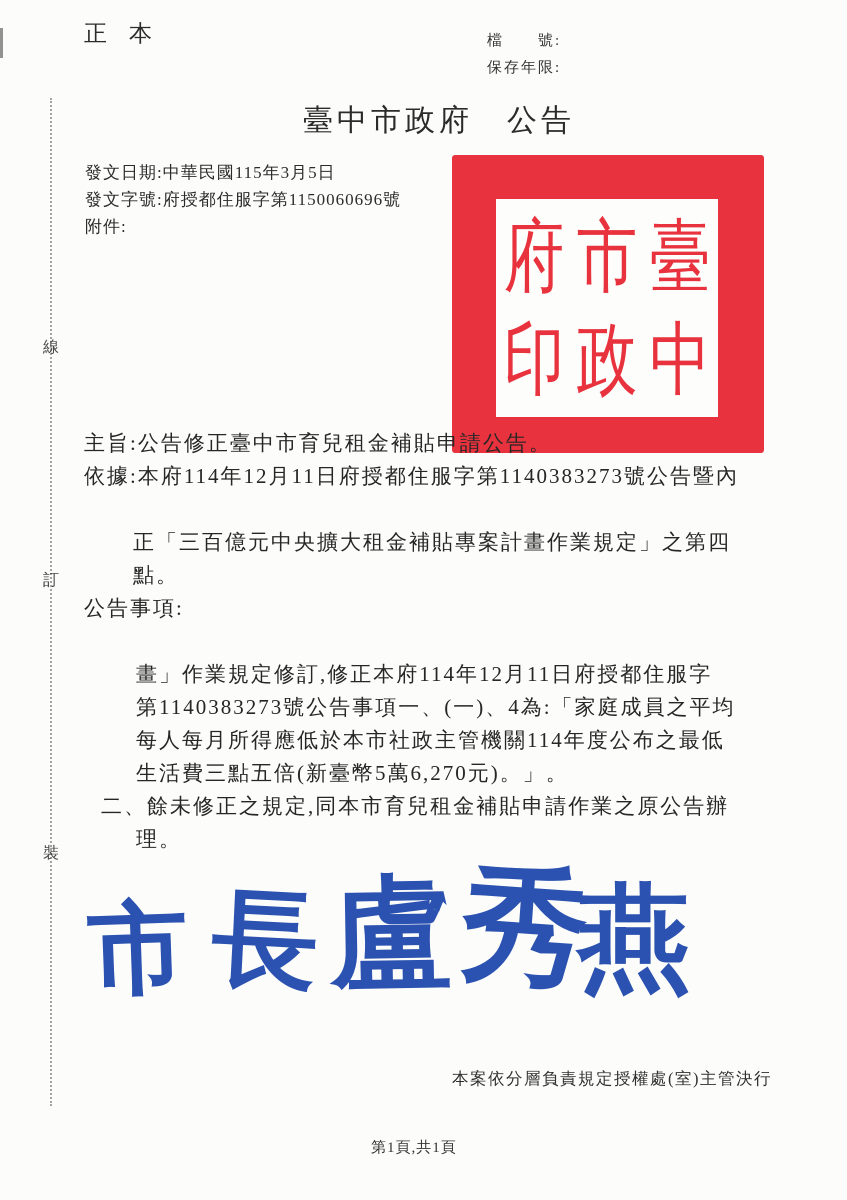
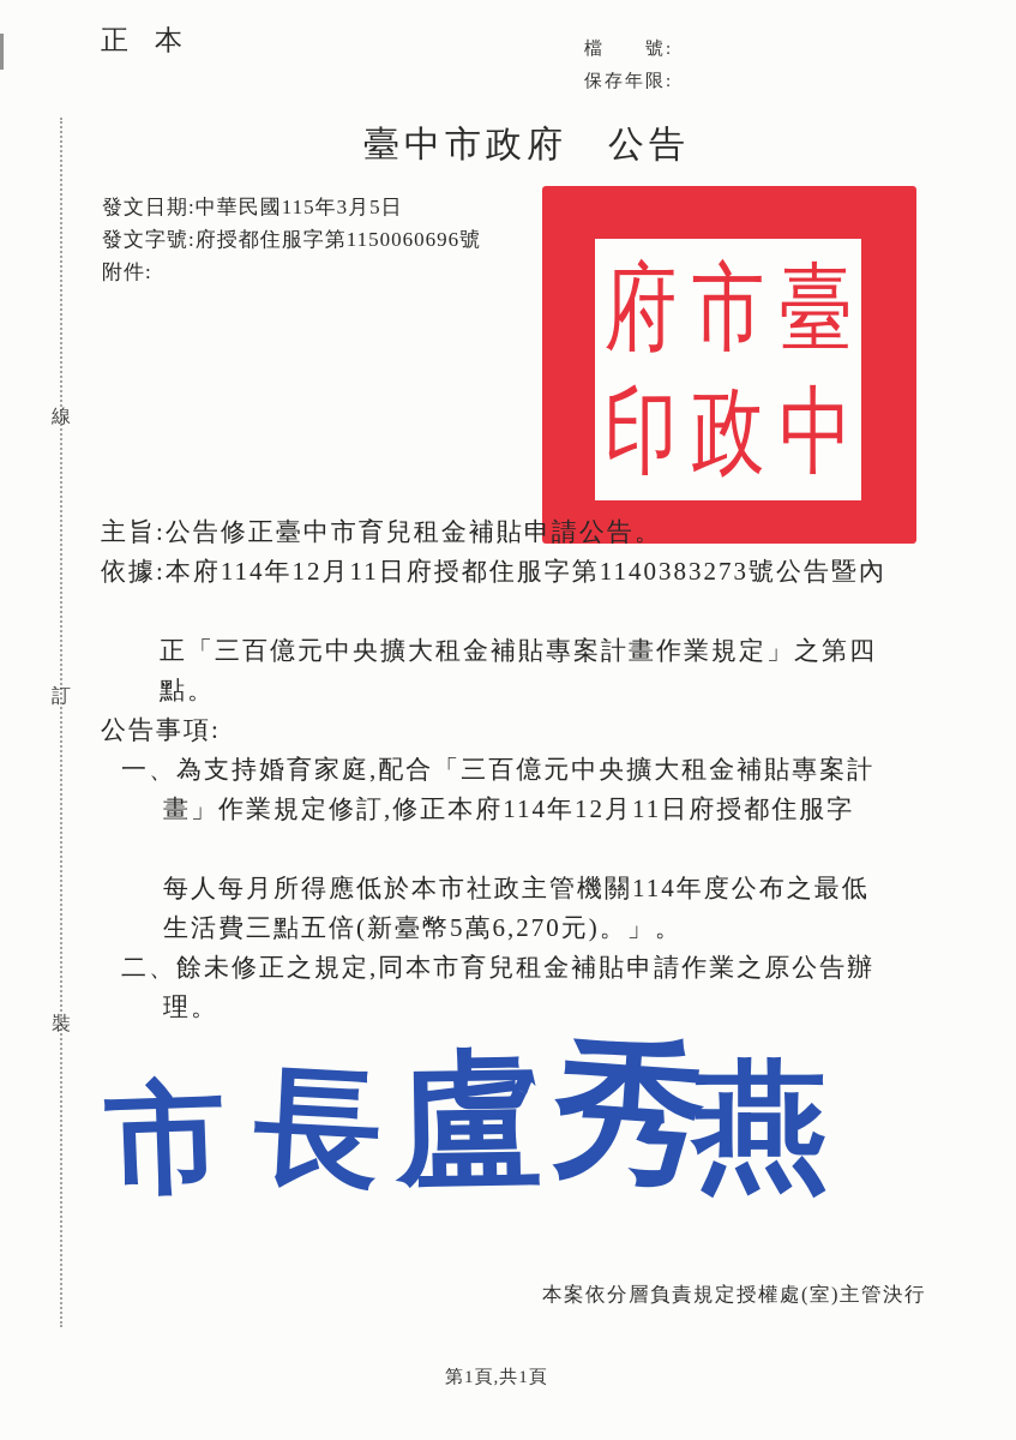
  線
  訂
  裝
  正本
  檔 號:
  保存年限:
  臺中市政府 公告
  發文日期:中華民國115年3月5日
  發文字號:府授都住服字第1150060696號
  附件:
  府
  市
  臺
  印
  政
  中
  主旨:公告修正臺中市育兒租金補貼申請公告。
  依據:本府114年12月11日府授都住服字第1140383273號公告暨內
  正「三百億元中央擴大租金補貼專案計畫作業規定」之第四
  點。
  公告事項:
+ 一、為支持婚育家庭,配合「三百億元中央擴大租金補貼專案計
  畫」作業規定修訂,修正本府114年12月11日府授都住服字
- 第1140383273號公告事項一、(一)、4為:「家庭成員之平均
  每人每月所得應低於本市社政主管機關114年度公布之最低
  生活費三點五倍(新臺幣5萬6,270元)。」。
  二、餘未修正之規定,同本市育兒租金補貼申請作業之原公告辦
  理。
  盧
  燕
  本案依分層負責規定授權處(室)主管決行
  第1頁,共1頁
